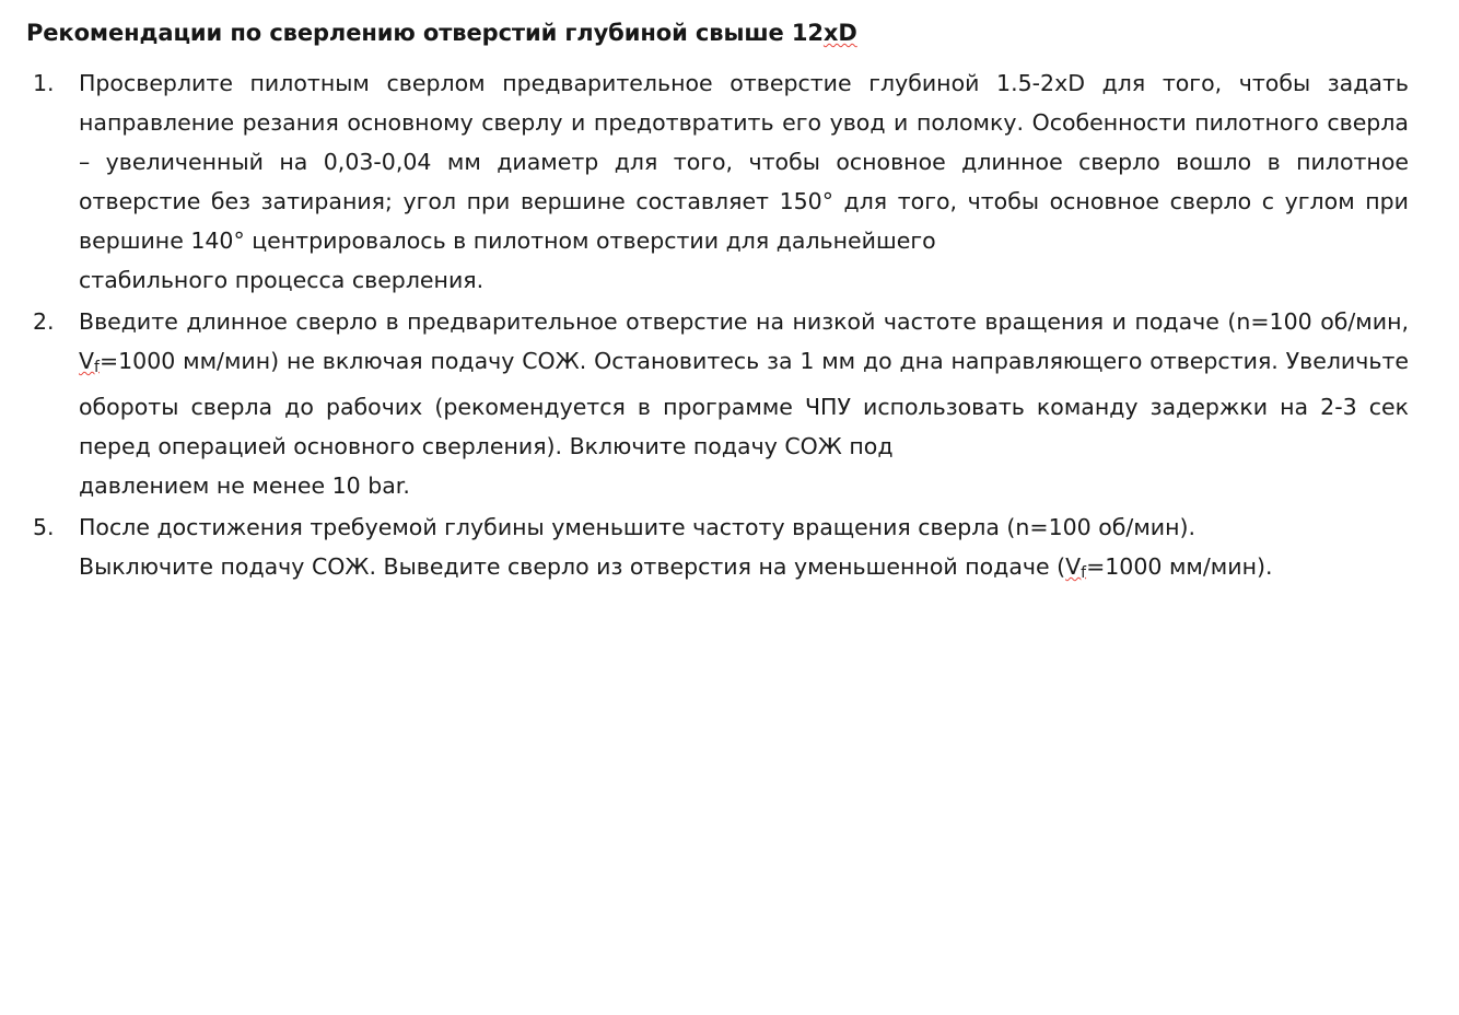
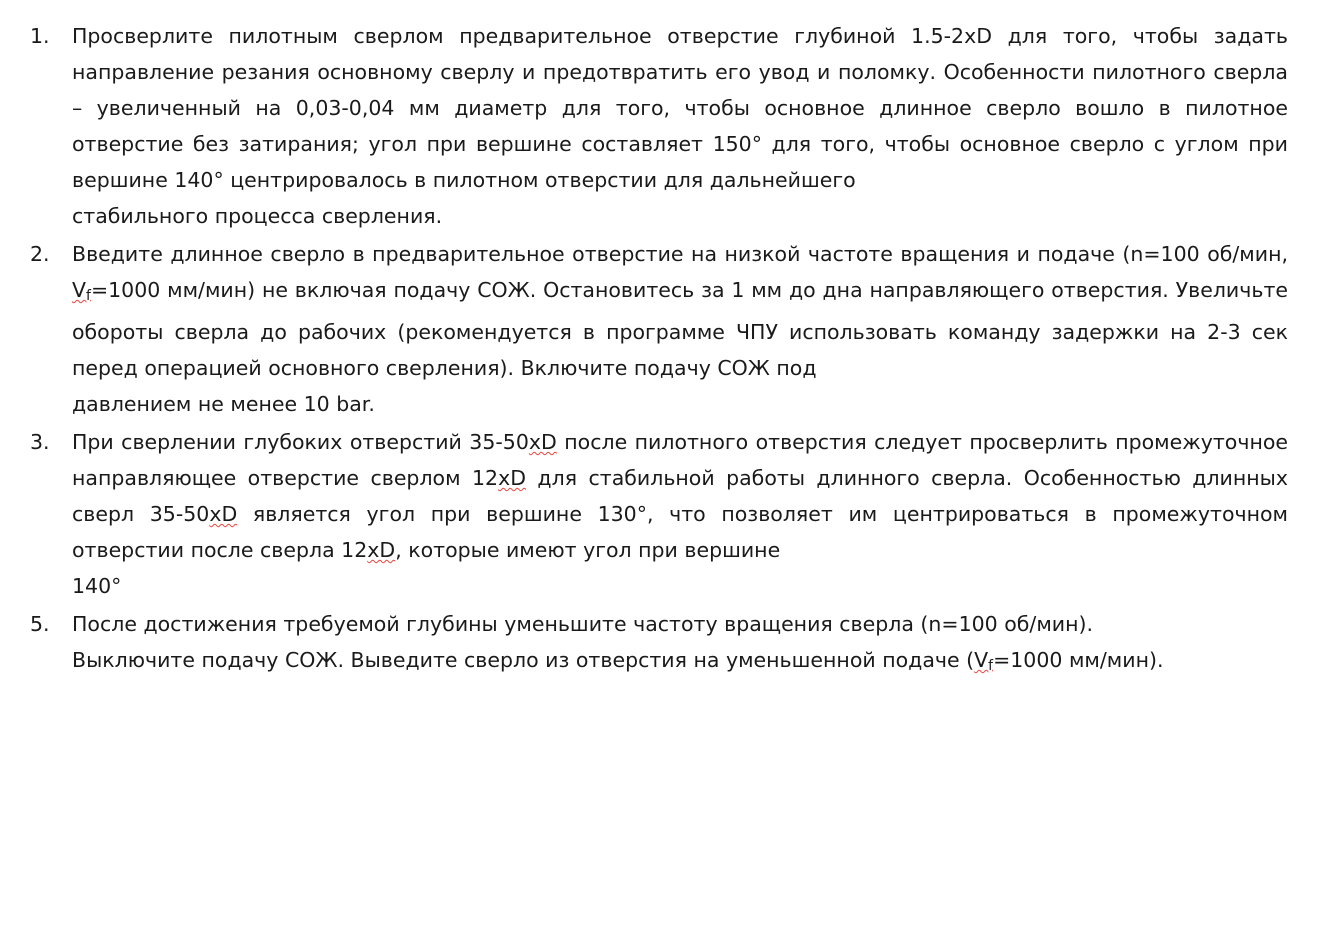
- Рекомендации по сверлению отверстий глубиной свыше 12xD
  1.
  Просверлите пилотным сверлом предварительное отверстие глубиной 1.5-2xD для того, чтобы задать направление резания основному сверлу и предотвратить его увод и поломку. Особенности пилотного сверла – увеличенный на 0,03-0,04 мм диаметр для того, чтобы основное длинное сверло вошло в пилотное отверстие без затирания; угол при вершине составляет 150° для того, чтобы основное сверло с углом при вершине 140° центрировалось в пилотном отверстии для дальнейшего
  стабильного процесса сверления.
  2.
  Введите длинное сверло в предварительное отверстие на низкой частоте вращения и подаче (n=100 об/мин, Vf=1000 мм/мин) не включая подачу СОЖ. Остановитесь за 1 мм до дна направляющего отверстия. Увеличьте обороты сверла до рабочих (рекомендуется в программе ЧПУ использовать команду задержки на 2-3 сек перед операцией основного сверления). Включите подачу СОЖ под
  давлением не менее 10 bar.
+ 3.
+ При сверлении глубоких отверстий 35-50xD после пилотного отверстия следует просверлить промежуточное направляющее отверстие сверлом 12xD для стабильной работы длинного сверла. Особенностью длинных сверл 35-50xD является угол при вершине 130°, что позволяет им центрироваться в промежуточном отверстии после сверла 12xD, которые имеют угол при вершине
+ 140°
  5.
  После достижения требуемой глубины уменьшите частоту вращения сверла (n=100 об/мин).
  Выключите подачу СОЖ. Выведите сверло из отверстия на уменьшенной подаче (Vf=1000 мм/мин).
